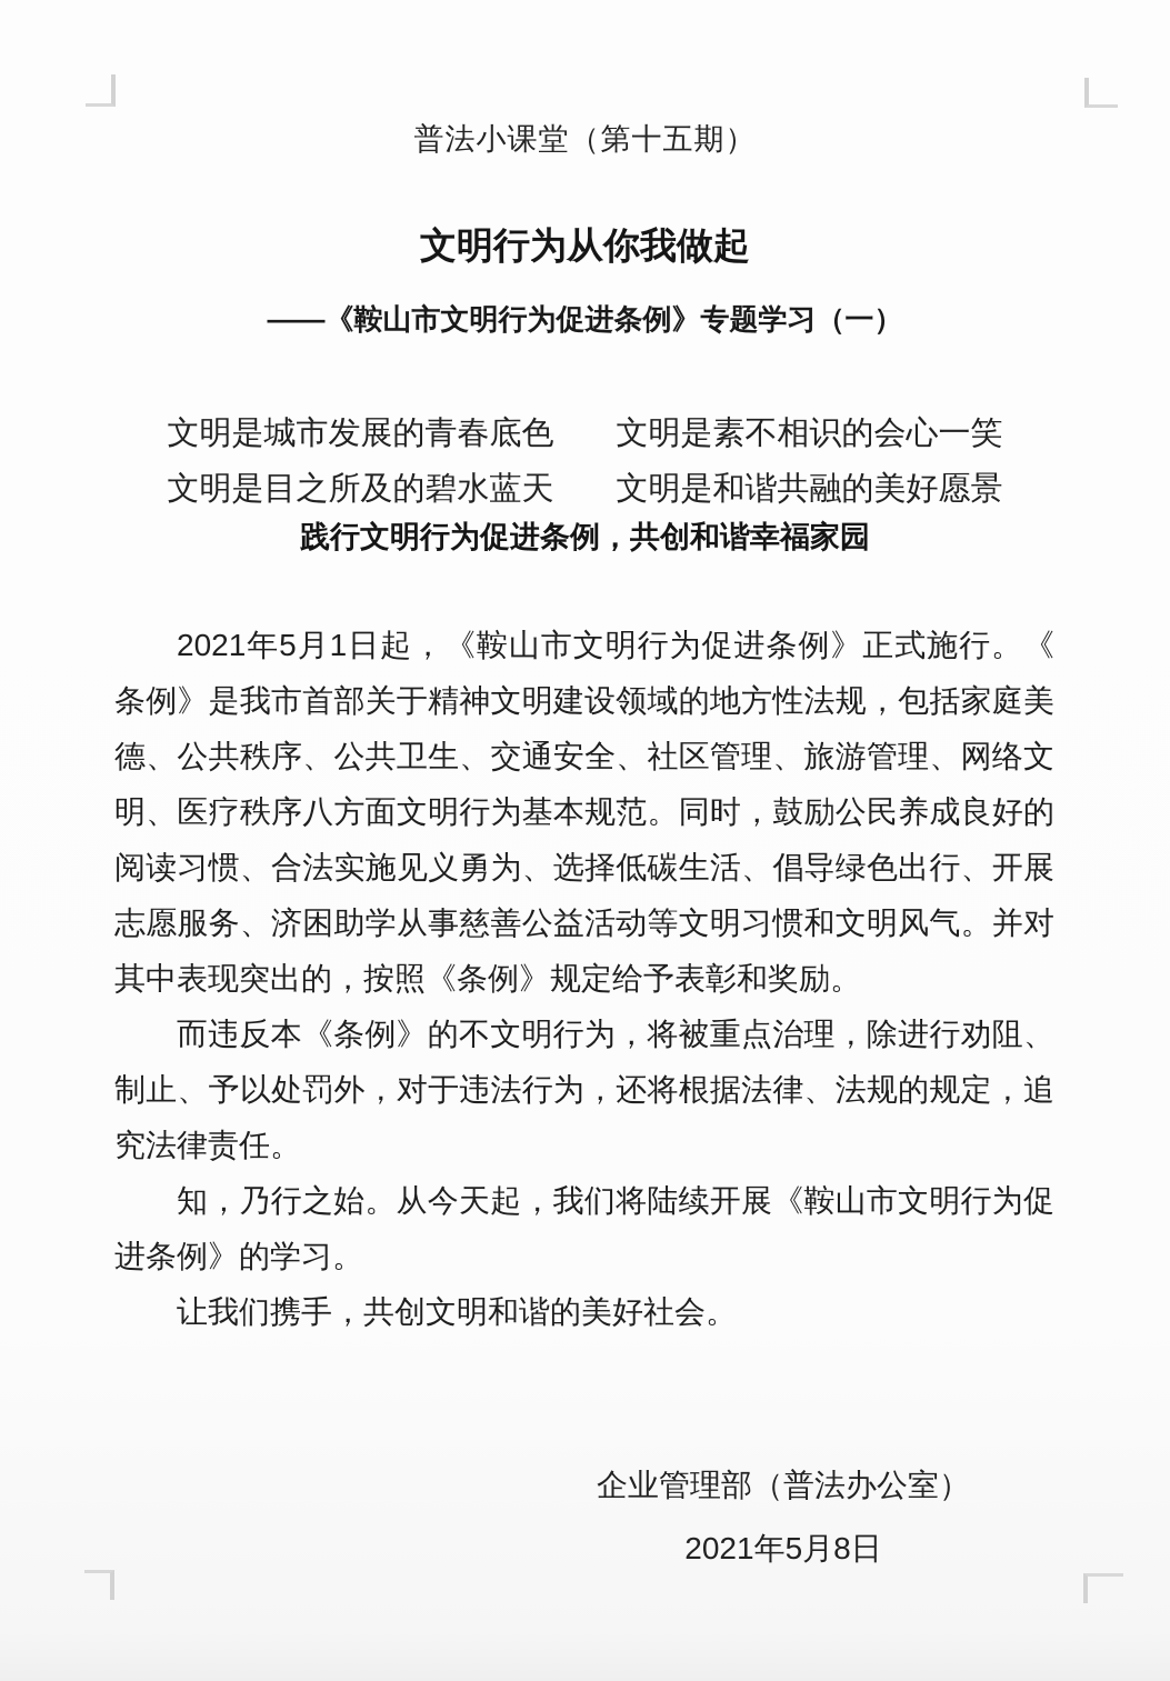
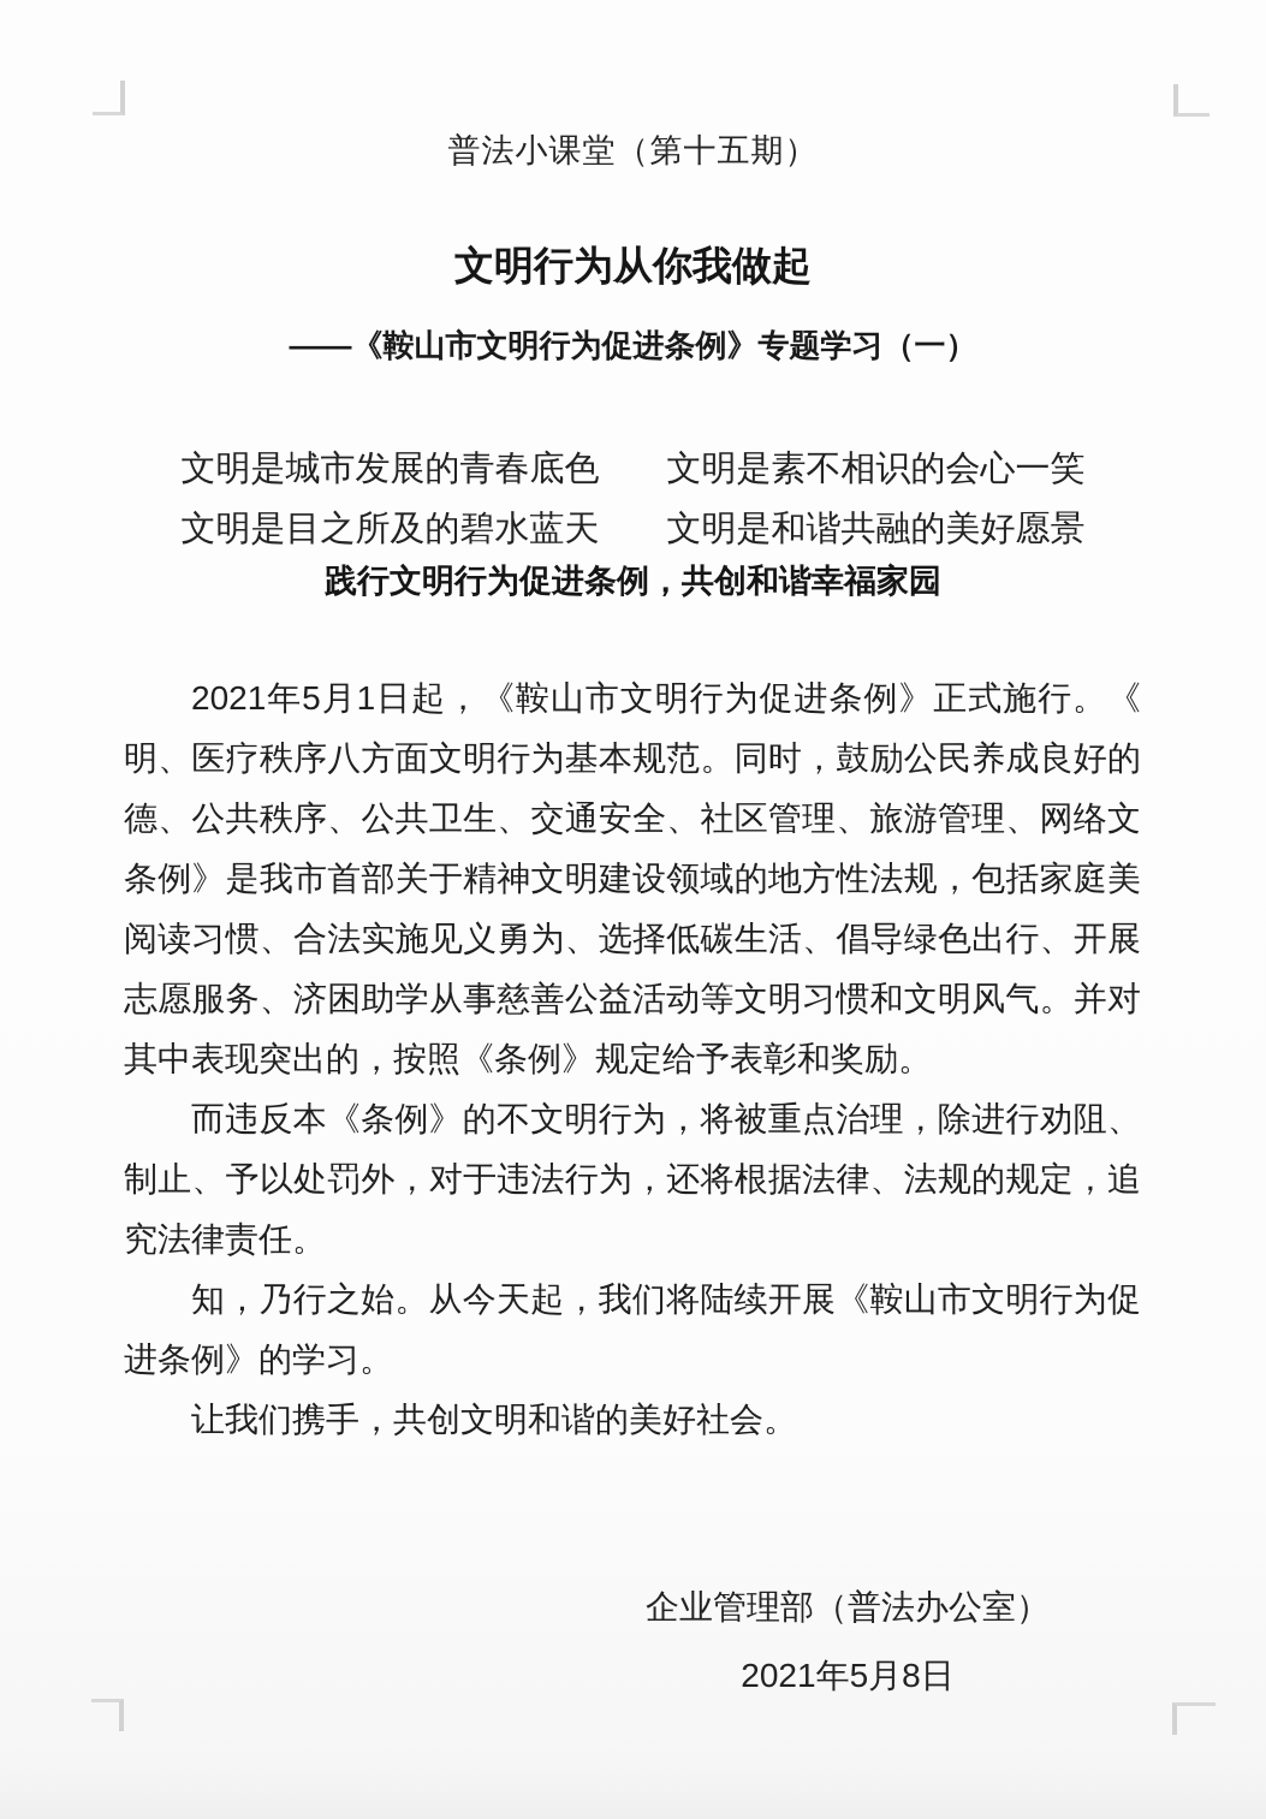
  普法小课堂（第十五期）
  文明行为从你我做起
  ——《鞍山市文明行为促进条例》专题学习（一）
  文明是城市发展的青春底色
  文明是素不相识的会心一笑
  文明是目之所及的碧水蓝天
  文明是和谐共融的美好愿景
  践行文明行为促进条例，共创和谐幸福家园
  2021年5月1日起，《鞍山市文明行为促进条例》正式施行。《
- 条例》是我市首部关于精神文明建设领域的地方性法规，包括家庭美
+ 明、医疗秩序八方面文明行为基本规范。同时，鼓励公民养成良好的
  德、公共秩序、公共卫生、交通安全、社区管理、旅游管理、网络文
- 明、医疗秩序八方面文明行为基本规范。同时，鼓励公民养成良好的
+ 条例》是我市首部关于精神文明建设领域的地方性法规，包括家庭美
  阅读习惯、合法实施见义勇为、选择低碳生活、倡导绿色出行、开展
  志愿服务、济困助学从事慈善公益活动等文明习惯和文明风气。并对
  其中表现突出的，按照《条例》规定给予表彰和奖励。
  而违反本《条例》的不文明行为，将被重点治理，除进行劝阻、
  制止、予以处罚外，对于违法行为，还将根据法律、法规的规定，追
  究法律责任。
  知，乃行之始。从今天起，我们将陆续开展《鞍山市文明行为促
  进条例》的学习。
  让我们携手，共创文明和谐的美好社会。
  企业管理部（普法办公室）
  2021年5月8日
